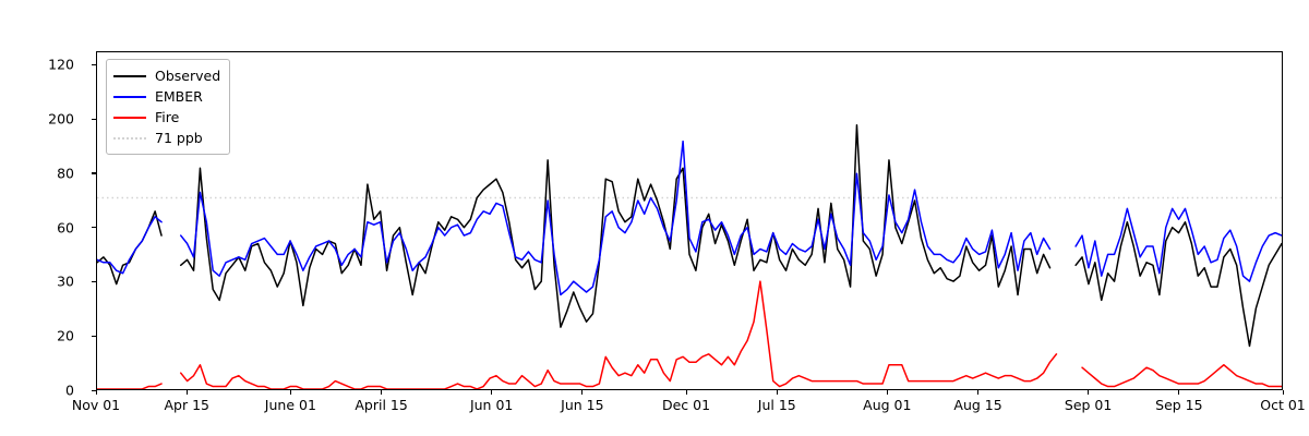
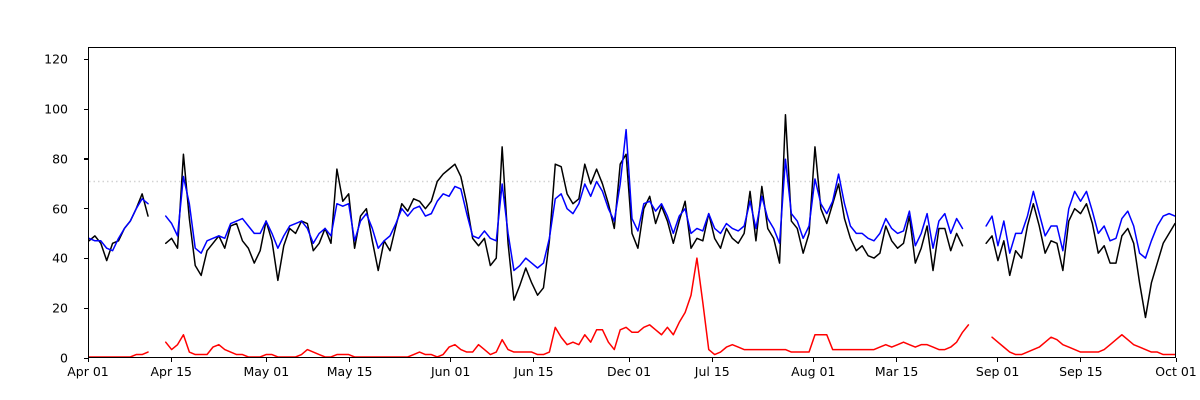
- Observed
- EMBER
- Fire
- 71 ppb
  0
  20
- 30
+ 40
  60
  80
- 200
+ 100
  120
- Nov 01
+ Apr 01
  Apr 15
- June 01
+ May 01
- April 15
+ May 15
  Jun 01
  Jun 15
  Dec 01
  Jul 15
  Aug 01
- Aug 15
+ Mar 15
  Sep 01
  Sep 15
  Oct 01
